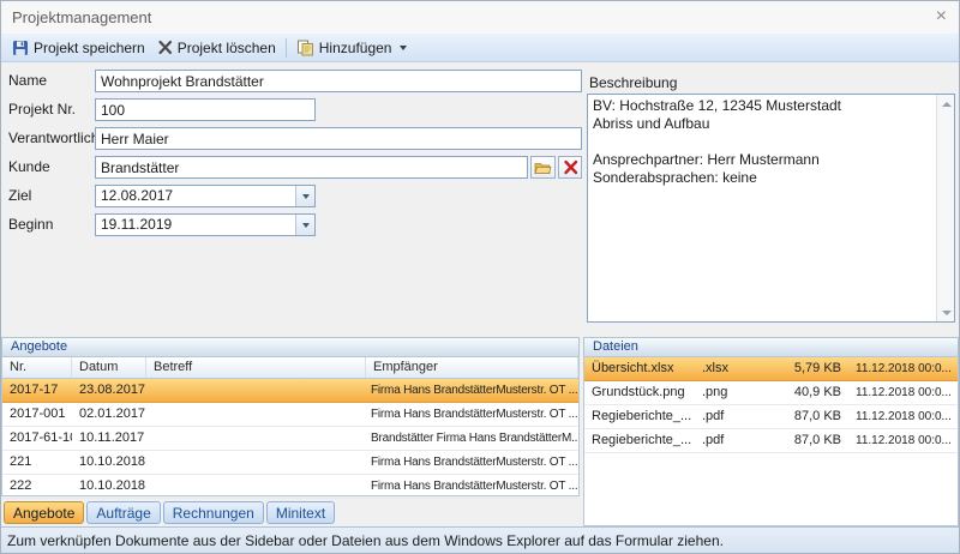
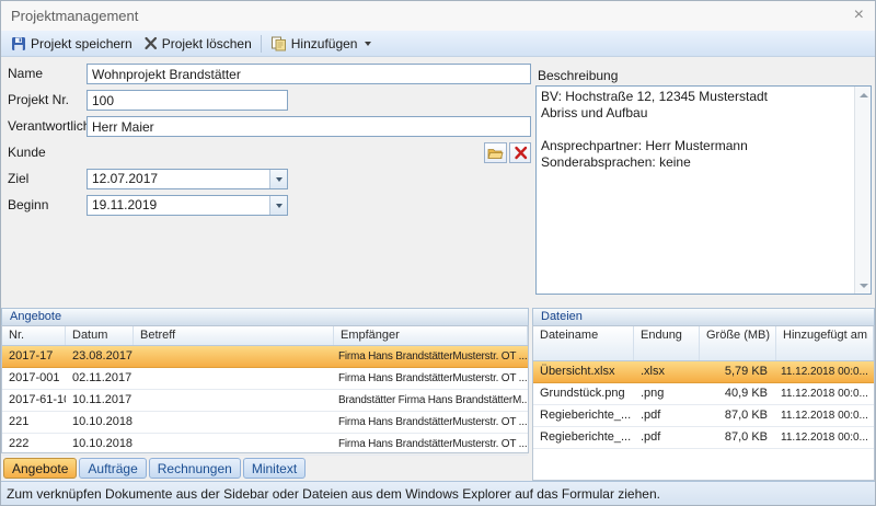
  Projektmanagement
  ×
  Projekt speichern
  Projekt löschen
  Hinzufügen
  Name
  Wohnprojekt Brandstätter
  Projekt Nr.
  100
  Verantwortlic
  Herr Maier
  Kunde
- Brandstätter
  Ziel
- 12.08.2017
+ 12.07.2017
  Beginn
  19.11.2019
  Beschreibung
  BV: Hochstraße 12, 12345 Musterstadt
  Abriss und Aufbau
  Ansprechpartner: Herr Mustermann
  Sonderabsprachen: keine
  Angebote
  Nr.
  Datum
  Betreff
  Empfänger
  2017-17
  23.08.2017
  Firma Hans BrandstätterMusterstr. OT ...
  2017-001
- 02.01.2017
+ 02.11.2017
  Firma Hans BrandstätterMusterstr. OT ...
  2017-61-1
  10.11.2017
  Brandstätter Firma Hans BrandstätterM..
  221
  10.10.2018
  Firma Hans BrandstätterMusterstr. OT ...
  222
  10.10.2018
  Firma Hans BrandstätterMusterstr. OT ...
  Angebote
  Aufträge
  Rechnungen
  Minitext
  Dateien
+ Dateiname
+ Endung
+ Größe (MB)
+ Hinzugefügt am
  Übersicht.xlsx
  .xlsx
  5,79 KB
  11.12.2018 00:0...
  Grundstück.png
  .png
  40,9 KB
  11.12.2018 00:0...
  Regieberichte_...
  .pdf
  87,0 KB
  11.12.2018 00:0...
  Regieberichte_...
  .pdf
  87,0 KB
  11.12.2018 00:0...
  Zum verknüpfen Dokumente aus der Sidebar oder Dateien aus dem Windows Explorer auf das Formular ziehen.
